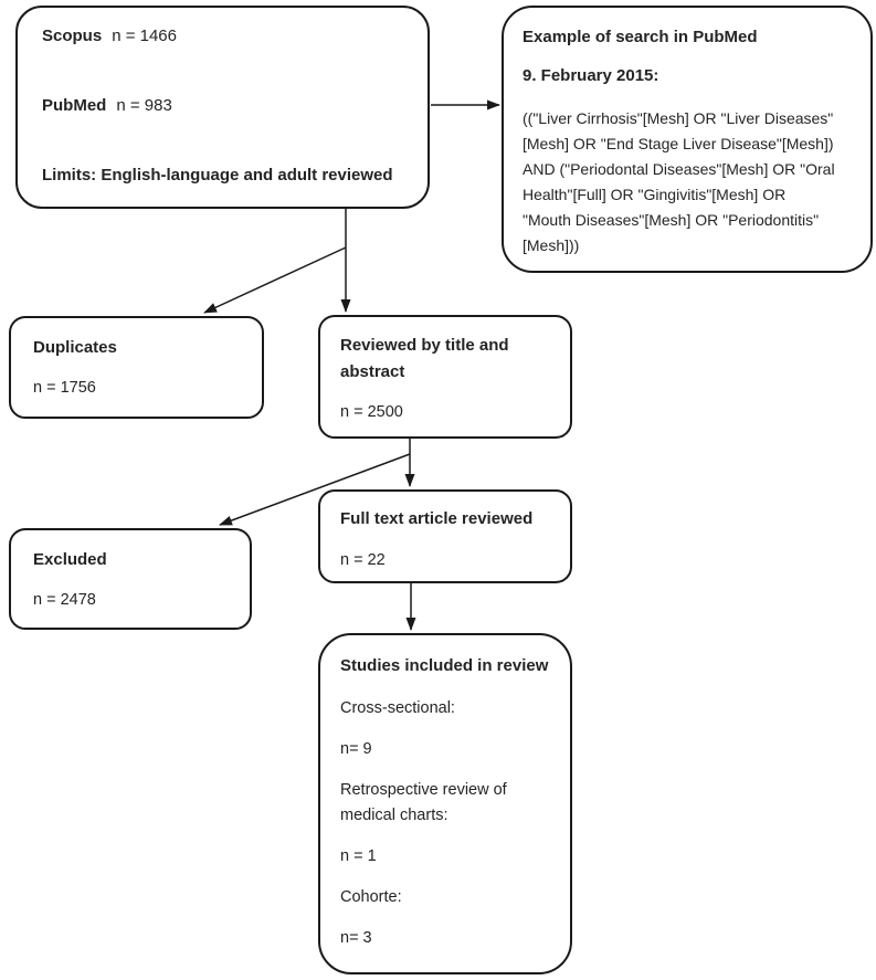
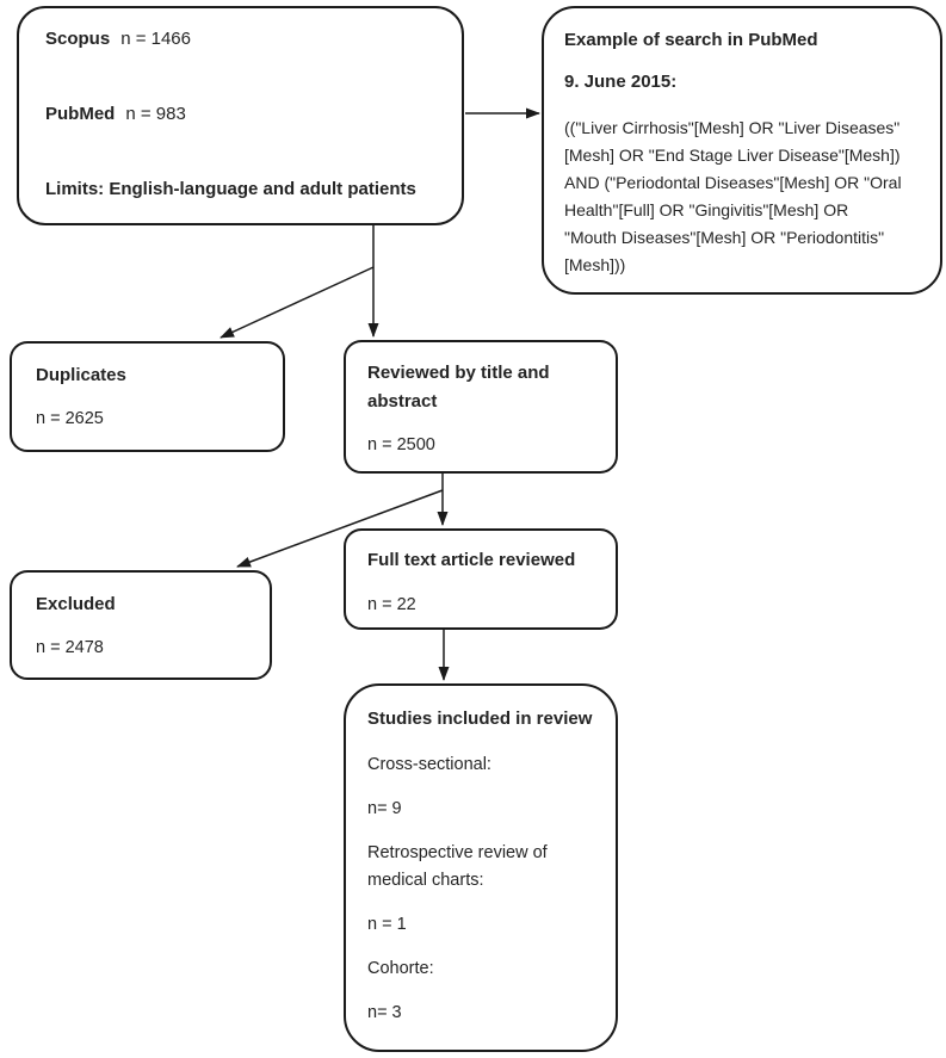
  Scopus n = 1466
  PubMed n = 983
- Limits: English-language and adult reviewed
+ Limits: English-language and adult patients
  Example of search in PubMed
- 9. February 2015:
+ 9. June 2015:
  (("Liver Cirrhosis"[Mesh] OR "Liver Diseases"[Mesh] OR "End Stage Liver Disease"[Mesh]) AND ("Periodontal Diseases"[Mesh] OR "Oral Health"[Full] OR "Gingivitis"[Mesh] OR "Mouth Diseases"[Mesh] OR "Periodontitis"[Mesh]))
  Duplicates
- n = 1756
+ n = 2625
  Reviewed by title and abstract
  n = 2500
  Excluded
  n = 2478
  Full text article reviewed
  n = 22
  Studies included in review
  Cross-sectional:
  n= 9
  Retrospective review of medical charts:
  n = 1
  Cohorte:
  n= 3
